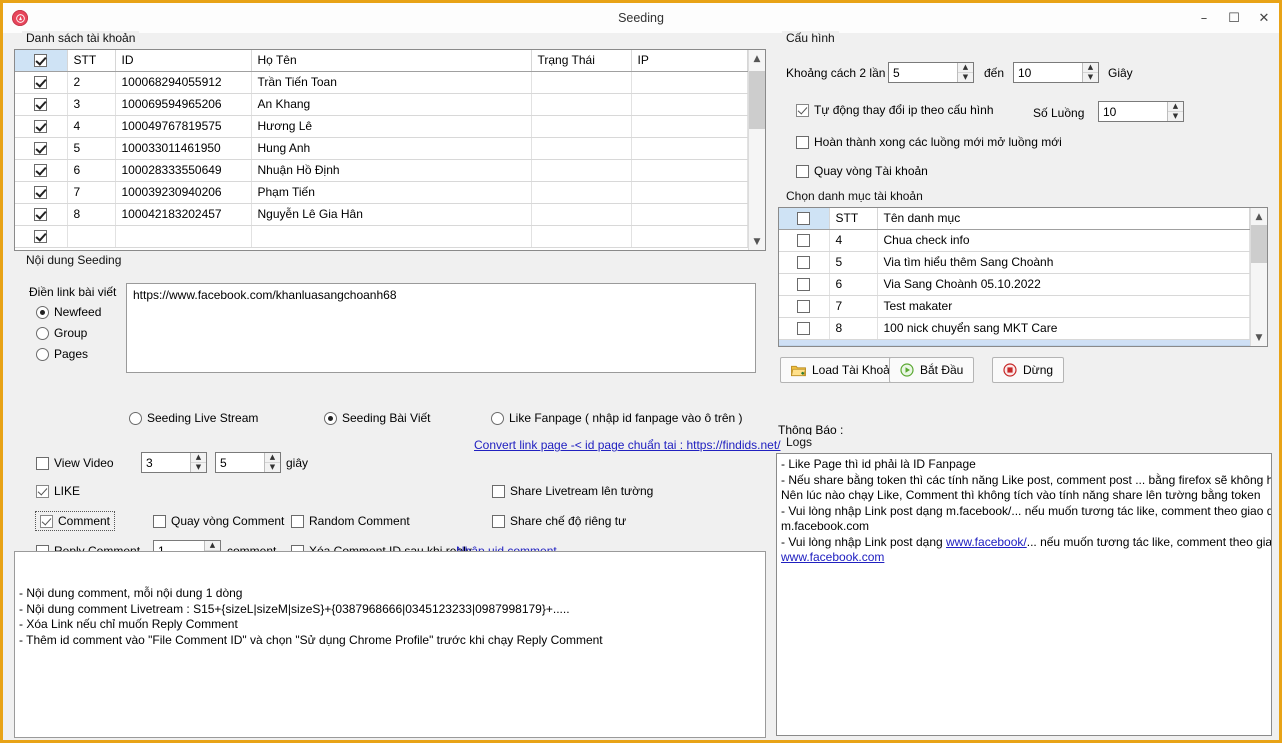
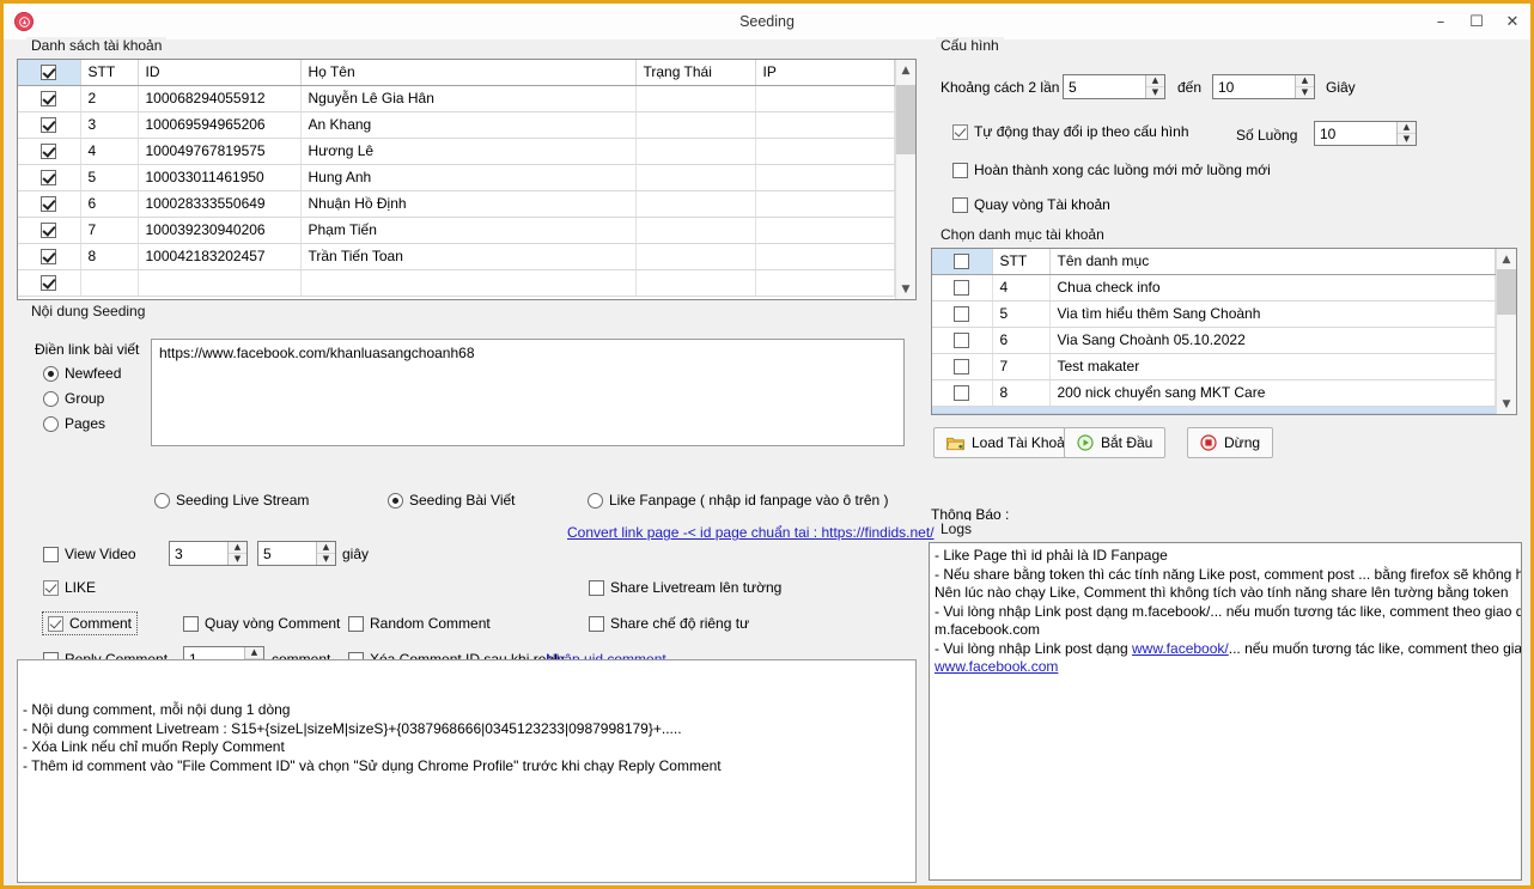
  Seeding
  –
  ☐
  ✕
  Danh sách tài khoản
  	STT	ID	Họ Tên	Trạng Thái	IP
- 	2	100068294055912	Trần Tiến Toan
+ 	2	100068294055912	Nguyễn Lê Gia Hân
  	3	100069594965206	An Khang
  	4	100049767819575	Hương Lê
  	5	100033011461950	Hung Anh
  	6	100028333550649	Nhuận Hồ Định
  	7	100039230940206	Phạm Tiến
- 	8	100042183202457	Nguyễn Lê Gia Hân
+ 	8	100042183202457	Trần Tiến Toan
  ▲
  ▼
  Nội dung Seeding
  Điền link bài viết
  Newfeed
  Group
  Pages
  https://www.facebook.com/khanluasangchoanh68
  Seeding Live Stream
  Seeding Bài Viết
  Like Fanpage ( nhập id fanpage vào ô trên )
  Convert link page -< id page chuẩn tai : https://findids.net/
  View Video
  3
  ▲
  ▼
  5
  ▲
  ▼
  giây
  LIKE
  Comment
  Quay vòng Comment
  Random Comment
  ▲
  Share Livetream lên tường
  Share chế độ riêng tư
  - Nội dung comment, mỗi nội dung 1 dòng
  - Nội dung comment Livetream : S15+{sizeL|sizeM|sizeS}+{0387968666|0345123233|0987998179}+.....
  - Xóa Link nếu chỉ muốn Reply Comment
  - Thêm id comment vào "File Comment ID" và chọn "Sử dụng Chrome Profile" trước khi chạy Reply Comment
  Cấu hình
  Khoảng cách 2 lần
  5
  ▲
  ▼
  đến
  10
  ▲
  ▼
  Giây
  Tự động thay đổi ip theo cấu hình
  Số Luồng
  10
  ▲
  ▼
  Hoàn thành xong các luồng mới mở luồng mới
  Quay vòng Tài khoản
  Chọn danh mục tài khoản
  	STT	Tên danh mục
  	4	Chua check info
  	5	Via tìm hiểu thêm Sang Choành
  	6	Via Sang Choành 05.10.2022
  	7	Test makater
- 	8	100 nick chuyển sang MKT Care
+ 	8	200 nick chuyển sang MKT Care
  ▲
  ▼
  Load Tài Khoả
  Bắt Đầu
  Dừng
  Thông Báo :
  Logs
  - Like Page thì id phải là ID Fanpage
  - Nếu share bằng token thì các tính năng Like post, comment post ... bằng firefox sẽ không h
  Nên lúc nào chạy Like, Comment thì không tích vào tính năng share lên tường bằng token
  - Vui lòng nhập Link post dạng m.facebook/... nếu muốn tương tác like, comment theo giao d
  m.facebook.com
  - Vui lòng nhập Link post dạng www.facebook/... nếu muốn tương tác like, comment theo gia
  www.facebook.com
